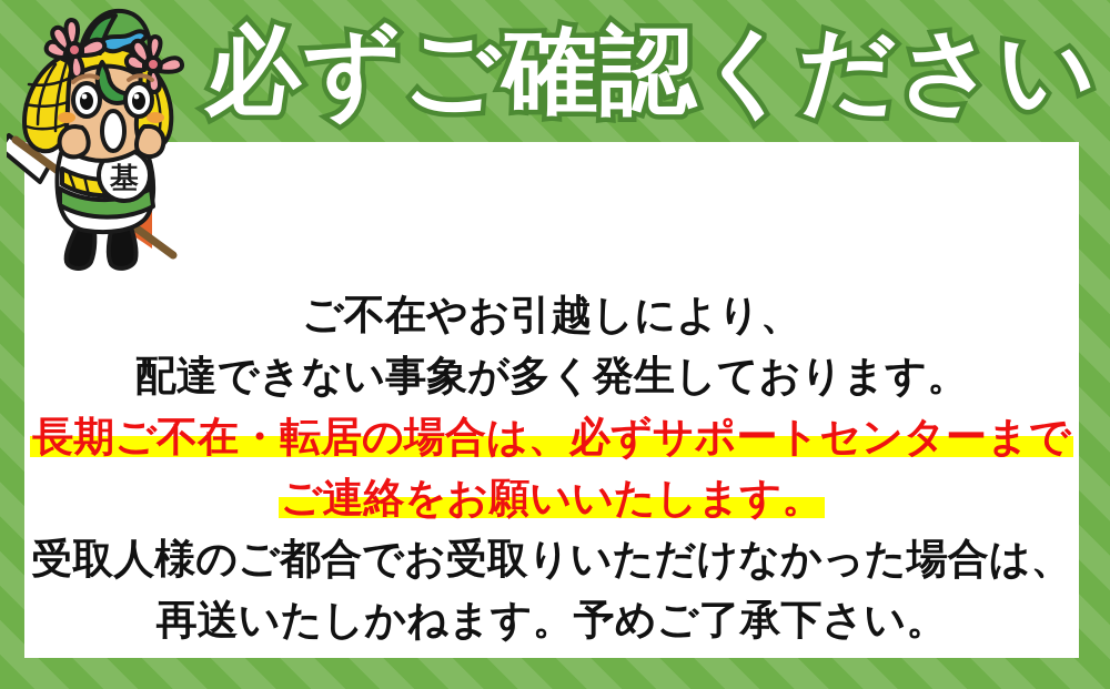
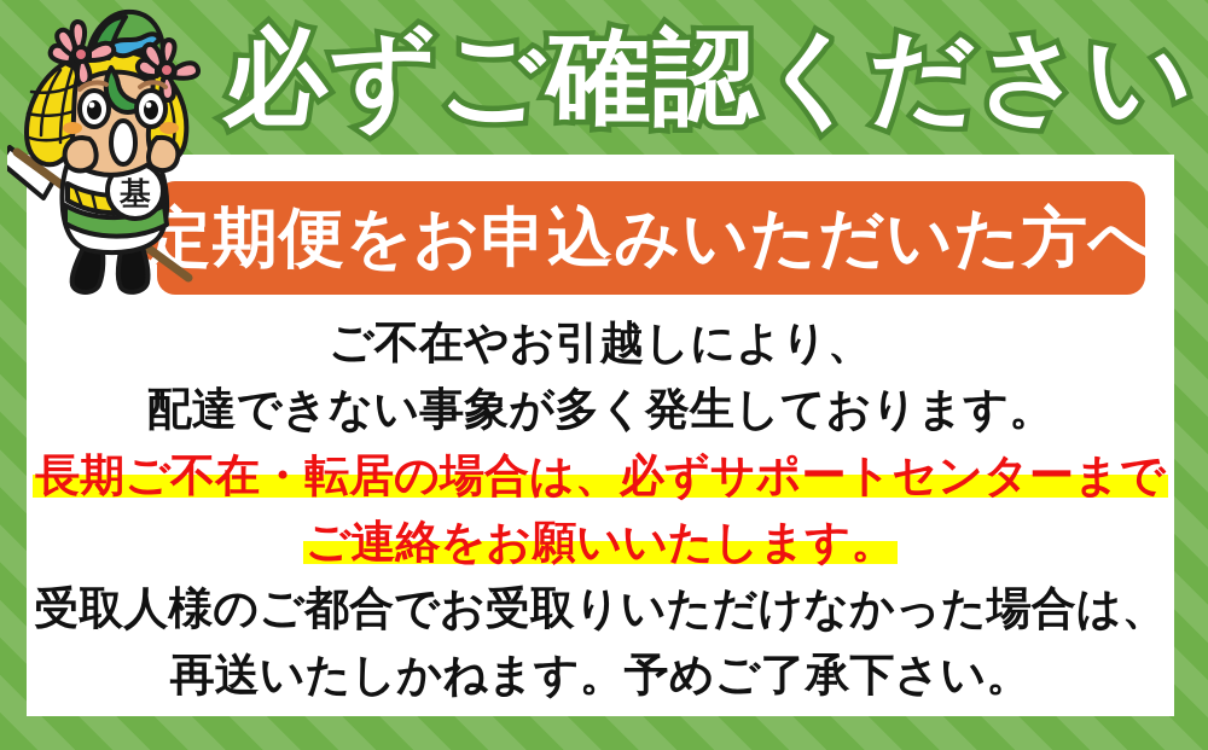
  必ずご確認ください
+ 定期便をお申込みいただいた方へ
  ご不在やお引越しにより、
  配達できない事象が多く発生しております。
  長期ご不在・転居の場合は、必ずサポートセンターまで
  ご連絡をお願いいたします。
  受取人様のご都合でお受取りいただけなかった場合は、
  再送いたしかねます。予めご了承下さい。
  基
